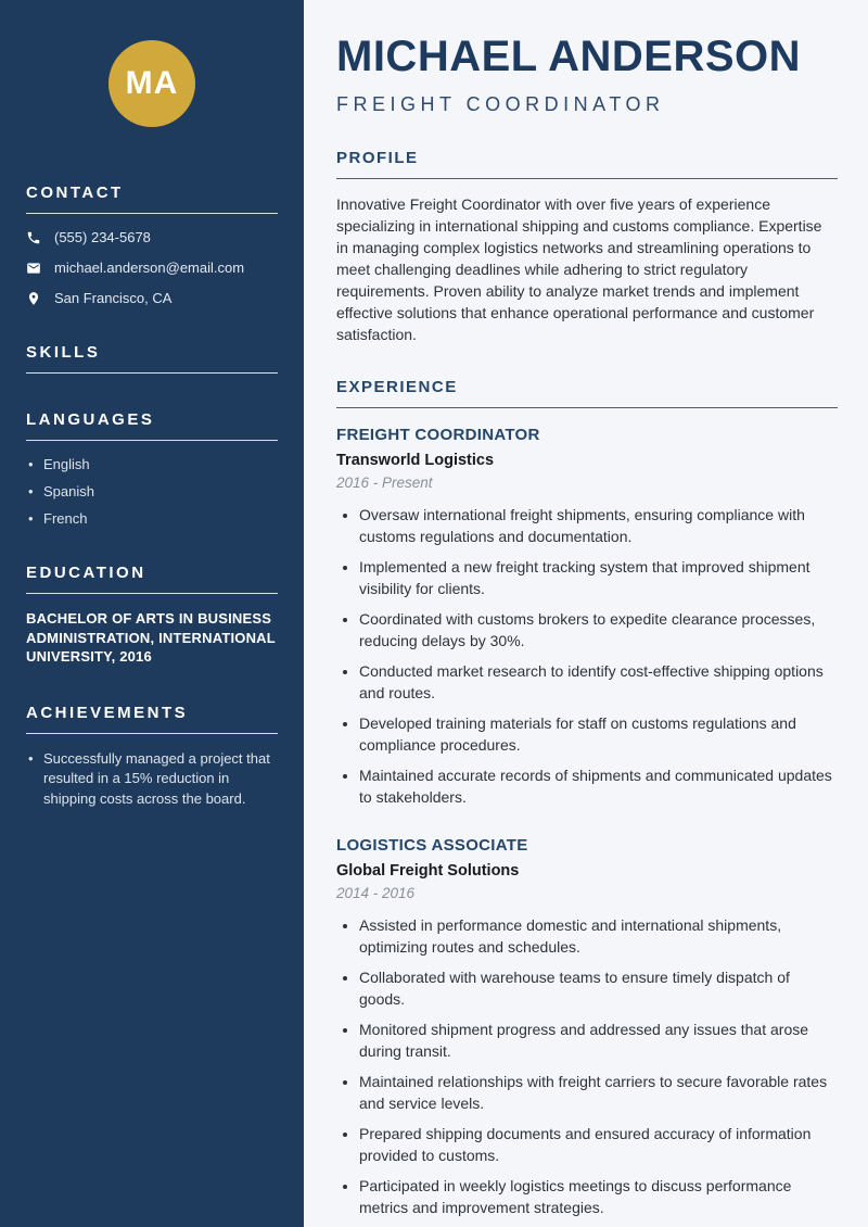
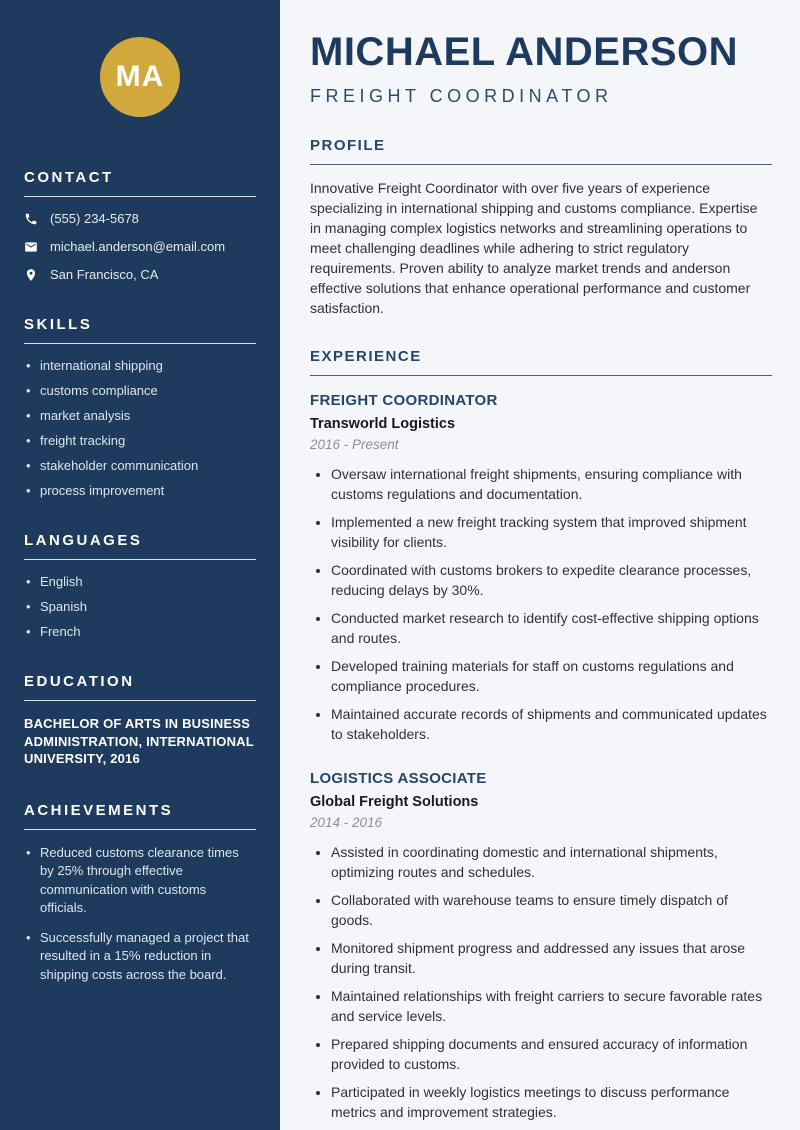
  MA
  CONTACT
  (555) 234-5678
  michael.anderson@email.com
  San Francisco, CA
  SKILLS
+ international shipping
+ customs compliance
+ market analysis
+ freight tracking
+ stakeholder communication
+ process improvement
  LANGUAGES
  English
  Spanish
  French
  EDUCATION
  BACHELOR OF ARTS IN BUSINESS ADMINISTRATION, INTERNATIONAL UNIVERSITY, 2016
  ACHIEVEMENTS
+ Reduced customs clearance times by 25% through effective communication with customs officials.
  Successfully managed a project that resulted in a 15% reduction in shipping costs across the board.
  MICHAEL ANDERSON
  FREIGHT COORDINATOR
  PROFILE
- Innovative Freight Coordinator with over five years of experience specializing in international shipping and customs compliance. Expertise in managing complex logistics networks and streamlining operations to meet challenging deadlines while adhering to strict regulatory requirements. Proven ability to analyze market trends and implement effective solutions that enhance operational performance and customer satisfaction.
+ Innovative Freight Coordinator with over five years of experience specializing in international shipping and customs compliance. Expertise in managing complex logistics networks and streamlining operations to meet challenging deadlines while adhering to strict regulatory requirements. Proven ability to analyze market trends and anderson effective solutions that enhance operational performance and customer satisfaction.
  EXPERIENCE
  FREIGHT COORDINATOR
  Transworld Logistics
  2016 - Present
  Oversaw international freight shipments, ensuring compliance with customs regulations and documentation.
  Implemented a new freight tracking system that improved shipment visibility for clients.
  Coordinated with customs brokers to expedite clearance processes, reducing delays by 30%.
  Conducted market research to identify cost-effective shipping options and routes.
  Developed training materials for staff on customs regulations and compliance procedures.
  Maintained accurate records of shipments and communicated updates to stakeholders.
  LOGISTICS ASSOCIATE
  Global Freight Solutions
  2014 - 2016
- Assisted in performance domestic and international shipments, optimizing routes and schedules.
+ Assisted in coordinating domestic and international shipments, optimizing routes and schedules.
  Collaborated with warehouse teams to ensure timely dispatch of goods.
  Monitored shipment progress and addressed any issues that arose during transit.
  Maintained relationships with freight carriers to secure favorable rates and service levels.
  Prepared shipping documents and ensured accuracy of information provided to customs.
  Participated in weekly logistics meetings to discuss performance metrics and improvement strategies.
